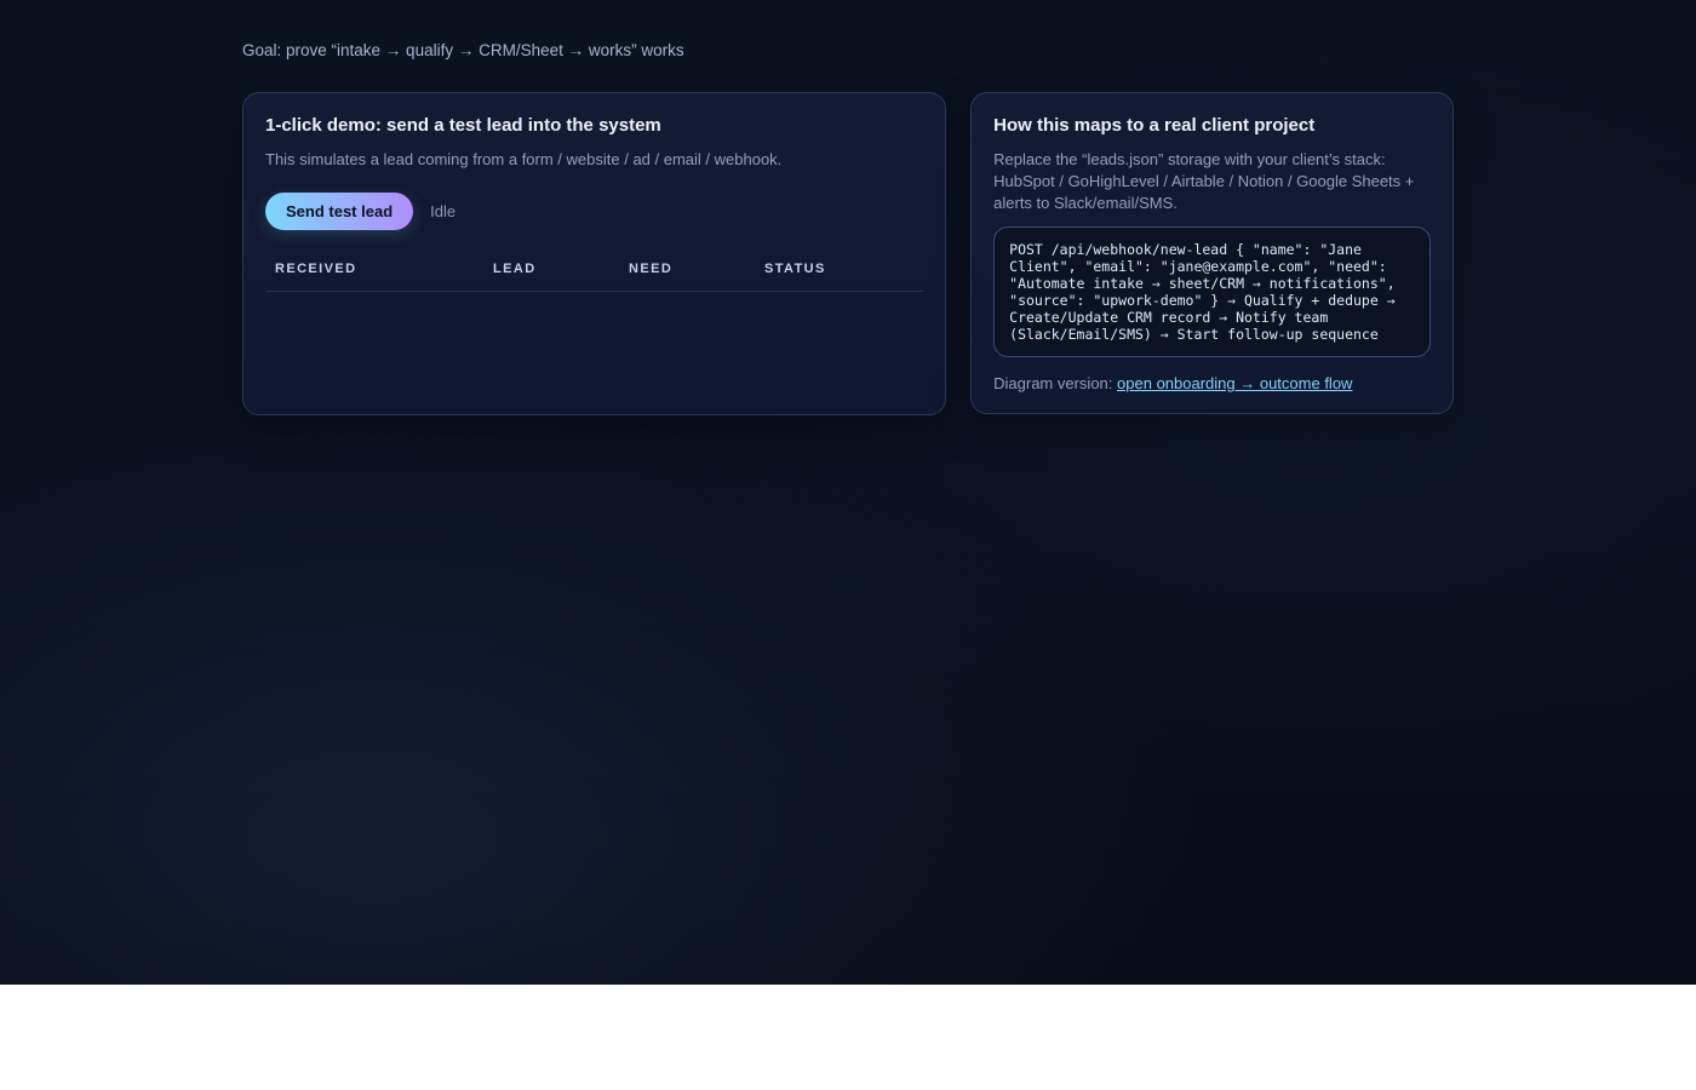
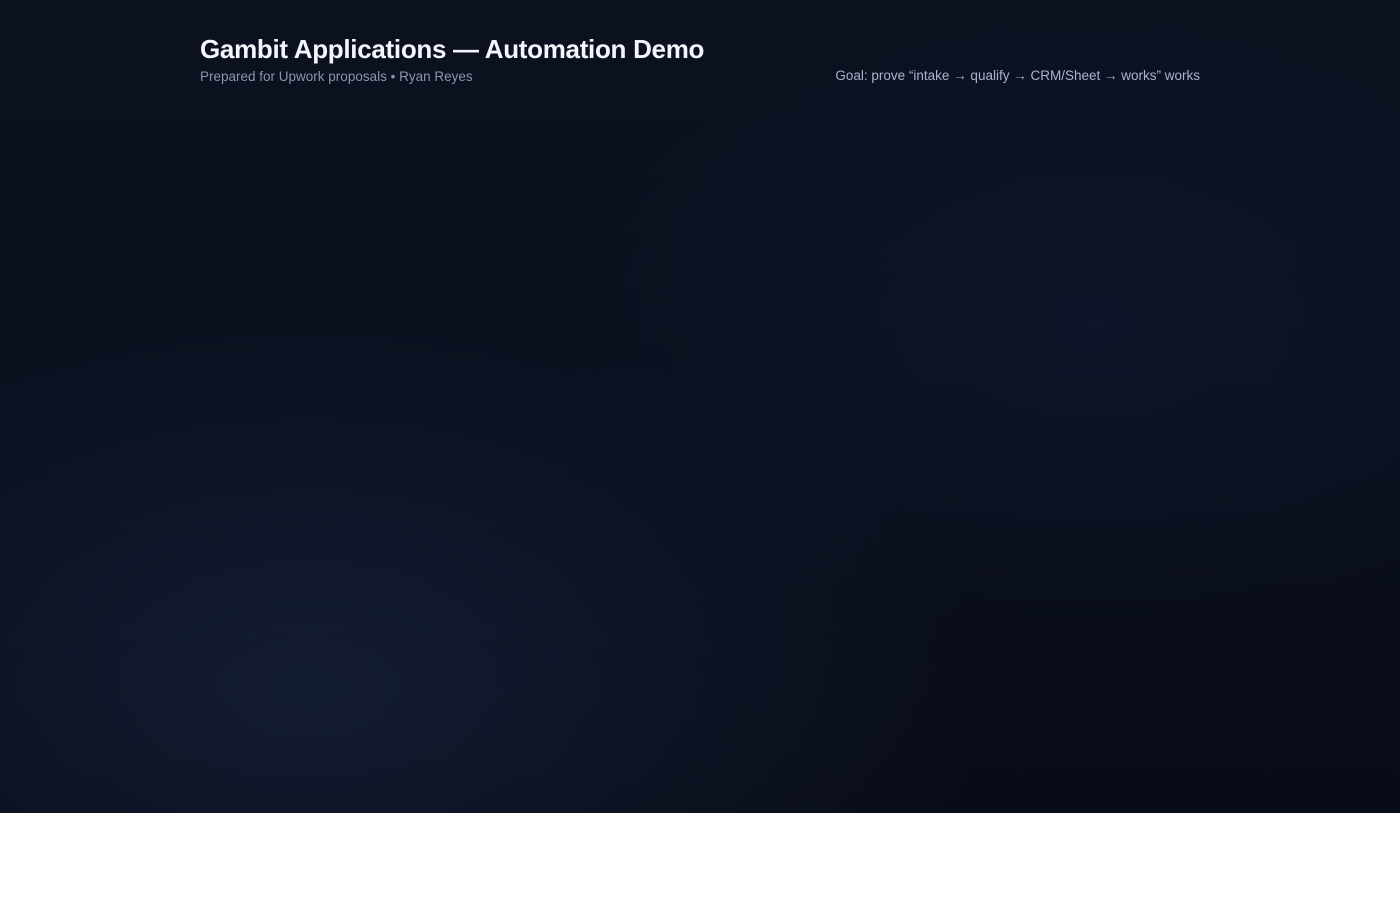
+ Gambit Applications — Automation Demo
+ Prepared for Upwork proposals • Ryan Reyes
  Goal: prove “intake → qualify → CRM/Sheet → works” works
- 1-click demo: send a test lead into the system
- This simulates a lead coming from a form / website / ad / email / webhook.
- Send test lead
- Idle
- RECEIVED	LEAD	NEED	STATUS
- How this maps to a real client project
- Replace the “leads.json” storage with your client’s stack: HubSpot / GoHighLevel / Airtable / Notion / Google Sheets + alerts to Slack/email/SMS.
- POST /api/webhook/new-lead { "name": "Jane Client", "email": "jane@example.com", "need": "Automate intake → sheet/CRM → notifications", "source": "upwork-demo" } → Qualify + dedupe → Create/Update CRM record → Notify team (Slack/Email/SMS) → Start follow-up sequence
- Diagram version: open onboarding → outcome flow
